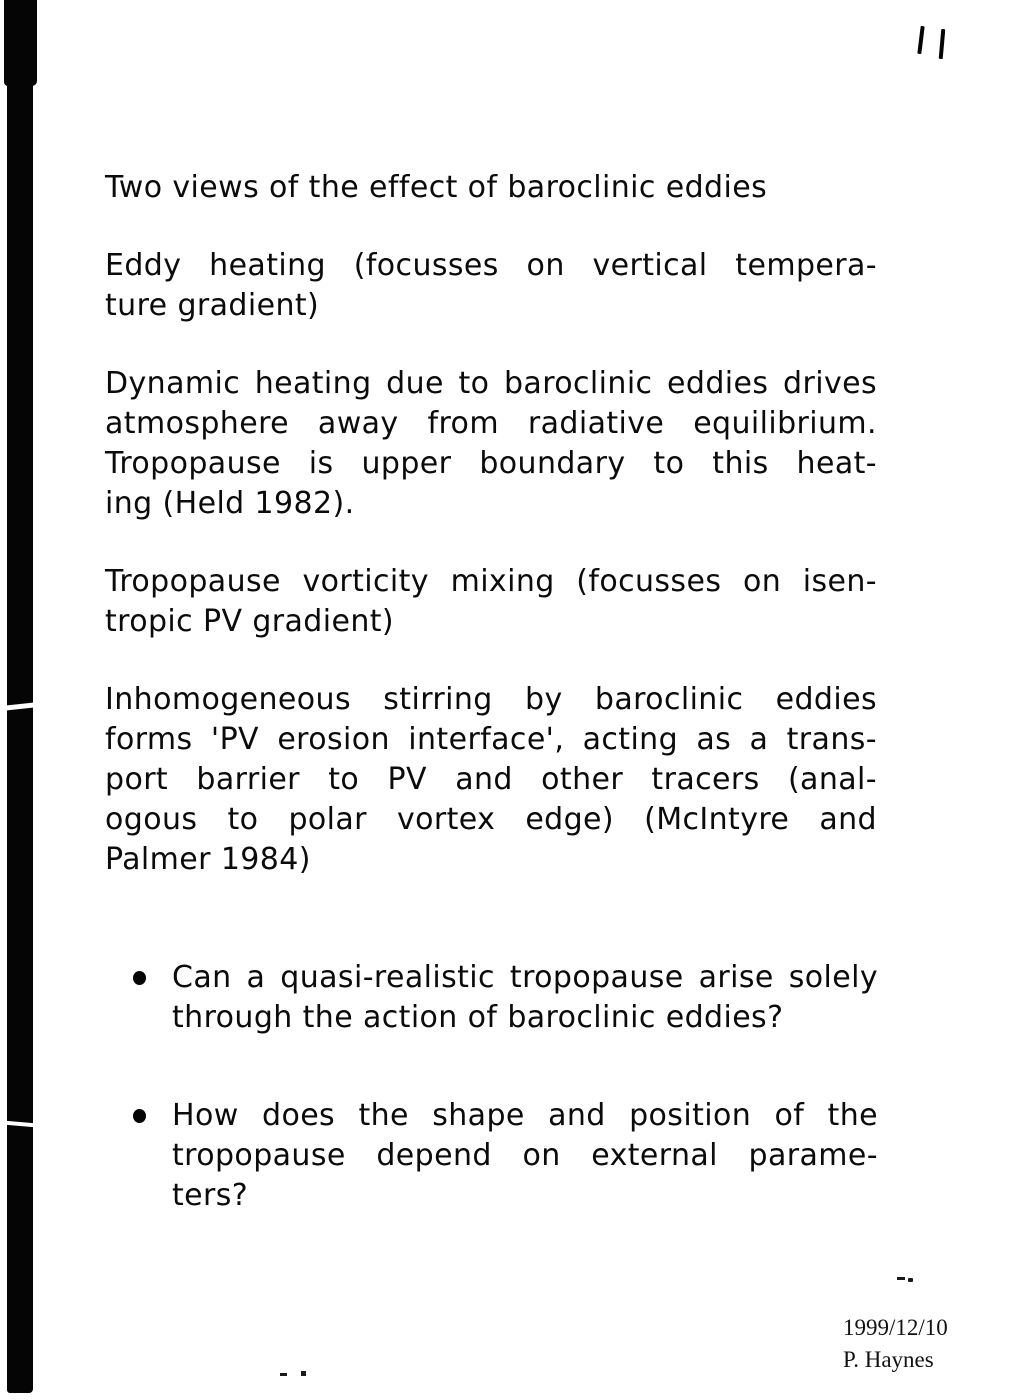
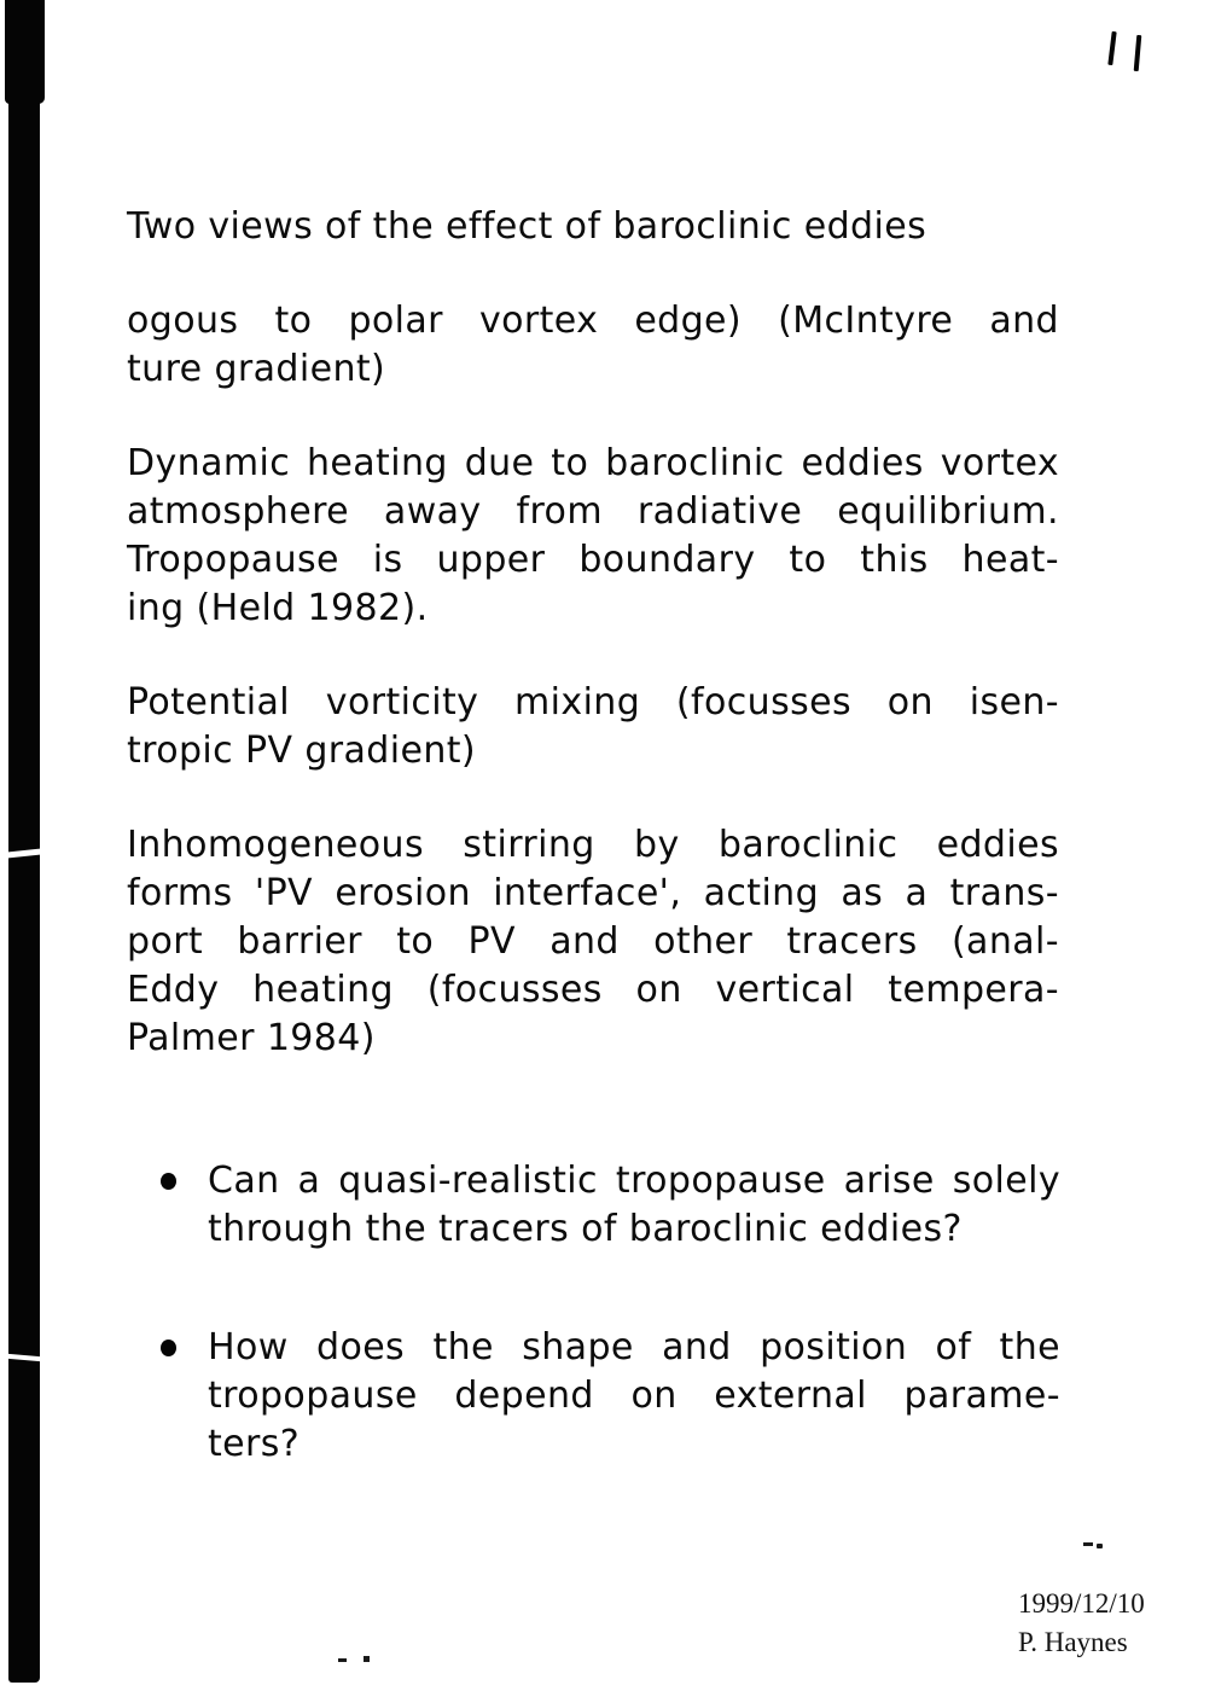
  Two views of the effect of baroclinic eddies
- Eddy heating (focusses on vertical tempera-
+ ogous to polar vortex edge) (McIntyre and
  ture gradient)
- Dynamic heating due to baroclinic eddies drives
+ Dynamic heating due to baroclinic eddies vortex
  atmosphere away from radiative equilibrium.
  Tropopause is upper boundary to this heat-
  ing (Held 1982).
- Tropopause vorticity mixing (focusses on isen-
+ Potential vorticity mixing (focusses on isen-
  tropic PV gradient)
  Inhomogeneous stirring by baroclinic eddies
  forms 'PV erosion interface', acting as a trans-
  port barrier to PV and other tracers (anal-
- ogous to polar vortex edge) (McIntyre and
+ Eddy heating (focusses on vertical tempera-
  Palmer 1984)
  Can a quasi-realistic tropopause arise solely
- through the action of baroclinic eddies?
+ through the tracers of baroclinic eddies?
  How does the shape and position of the
  tropopause depend on external parame-
  ters?
  1999/12/10
  P. Haynes
